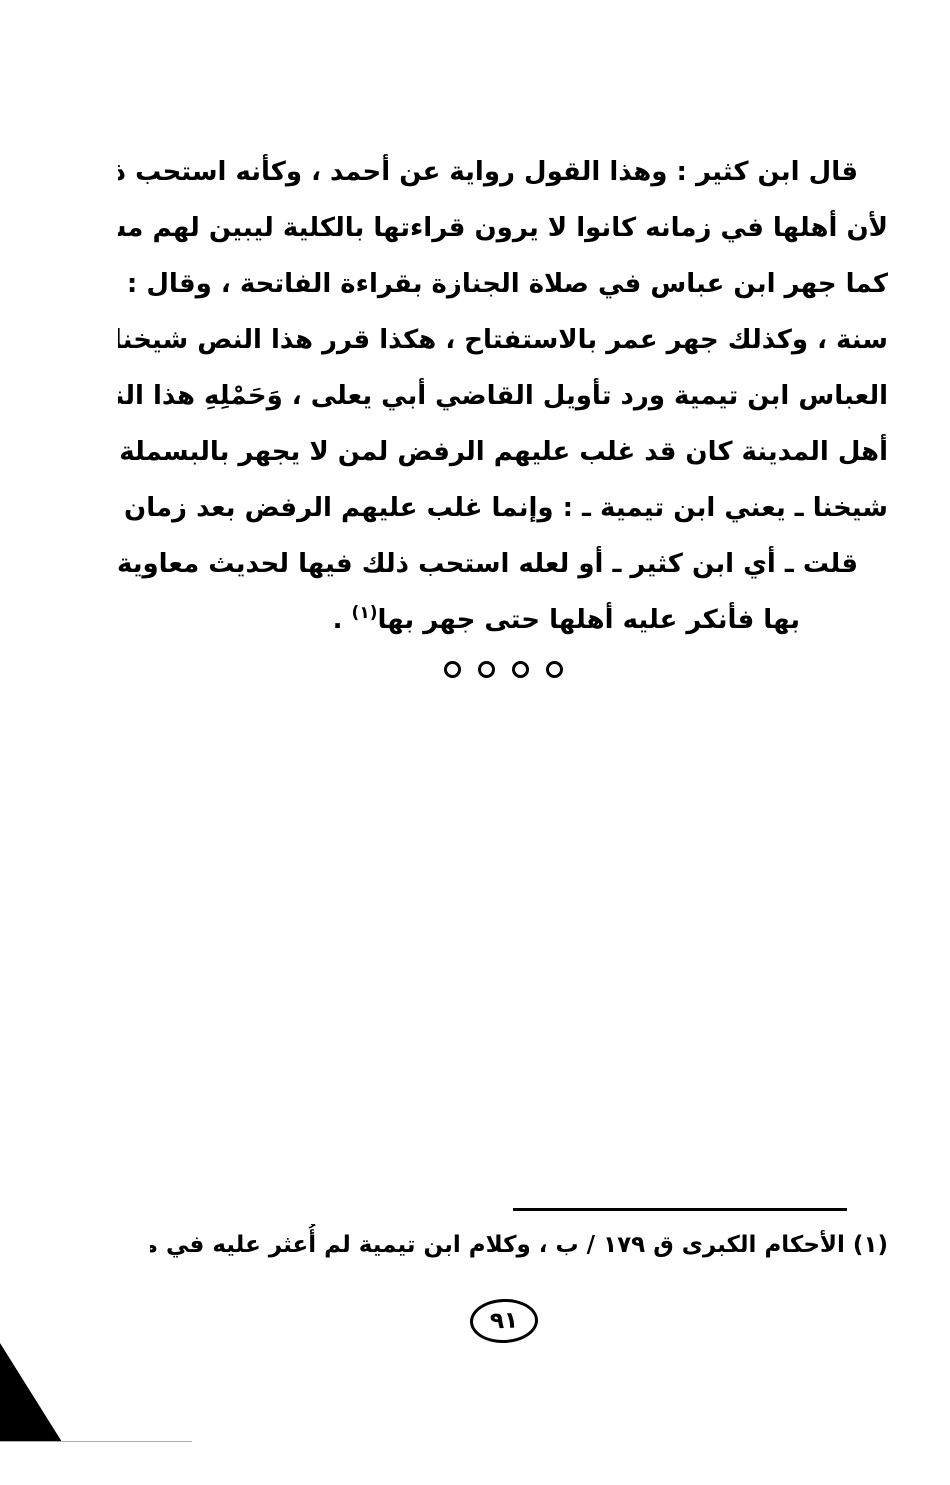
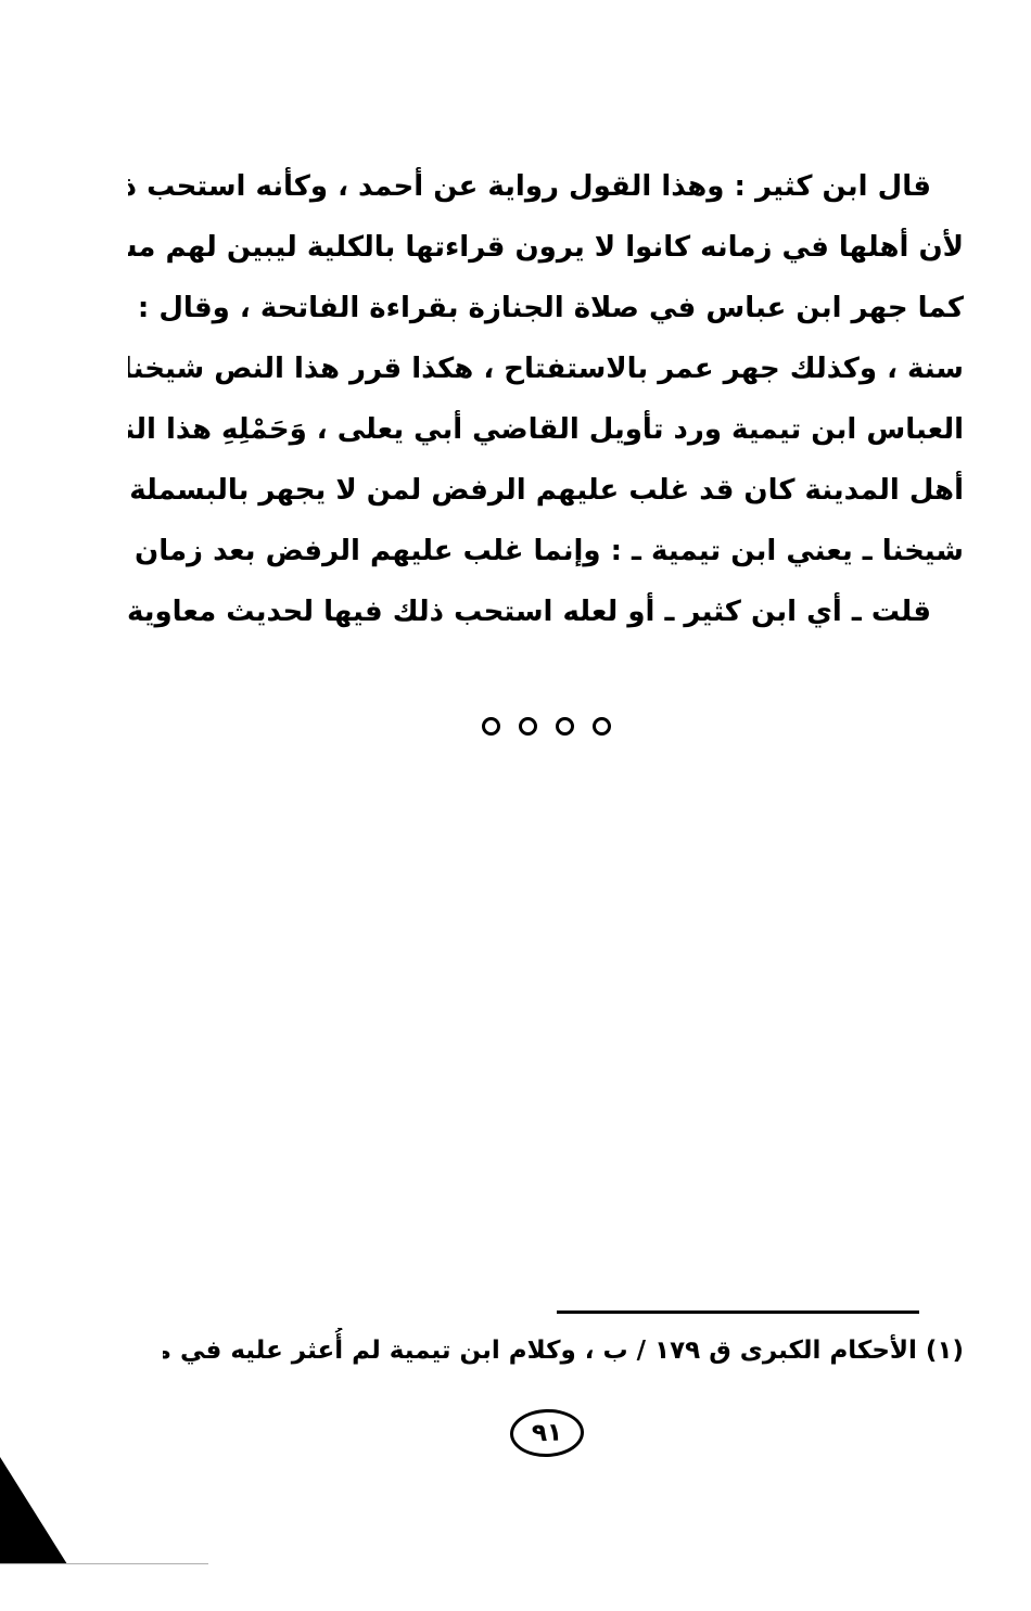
  قال ابن كثير : وهذا القول رواية عن أحمد ، وكأنه استحب ذ
  لأن أهلها في زمانه كانوا لا يرون قراءتها بالكلية ليبين لهم م
  كما جهر ابن عباس في صلاة الجنازة بقراءة الفاتحة ، وقال :
  سنة ، وكذلك جهر عمر بالاستفتاح ، هكذا قرر هذا النص شيخنا
  العباس ابن تيمية ورد تأويل القاضي أبي يعلى ، وَحَمْلِهِ هذا الن
  أهل المدينة كان قد غلب عليهم الرفض لمن لا يجهر بالبسملة
  شيخنا ـ يعني ابن تيمية ـ : وإنما غلب عليهم الرفض بعد زمان
  قلت ـ أي ابن كثير ـ أو لعله استحب ذلك فيها لحديث معاوية
- بها فأنكر عليه أهلها حتى جهر بها(١) .
  (١) الأحكام الكبرى ق ١٧٩ / ب ، وكلام ابن تيمية لم أُعثر عليه في م
